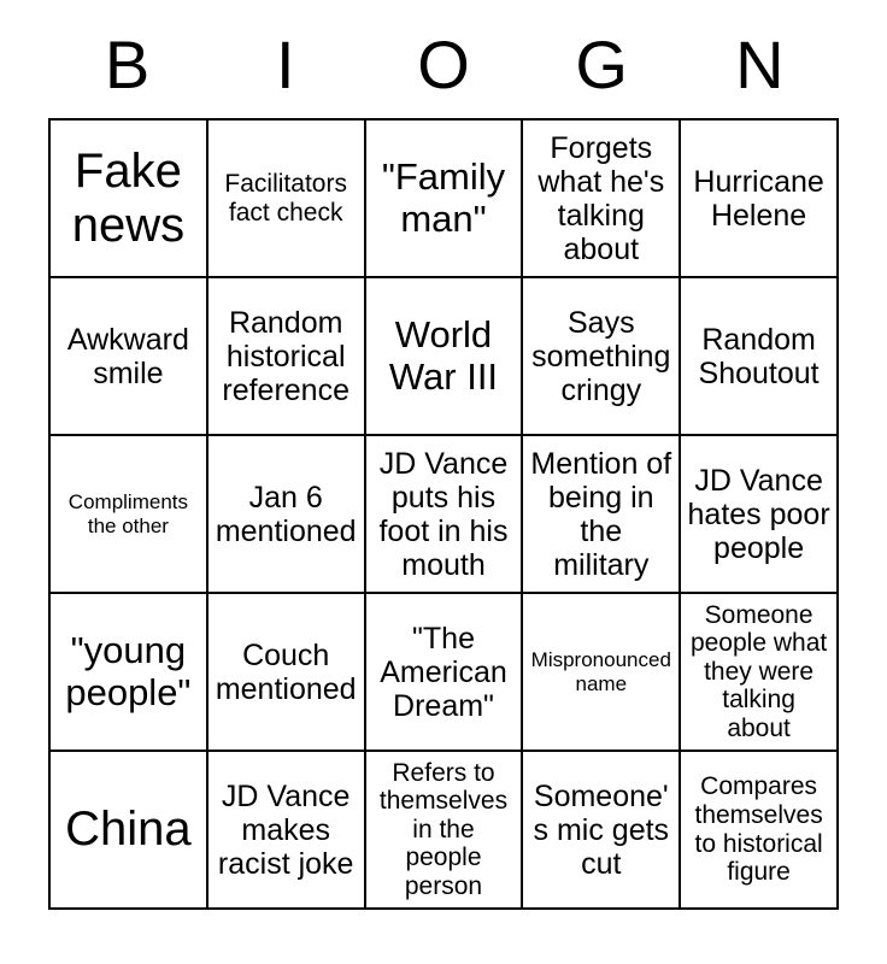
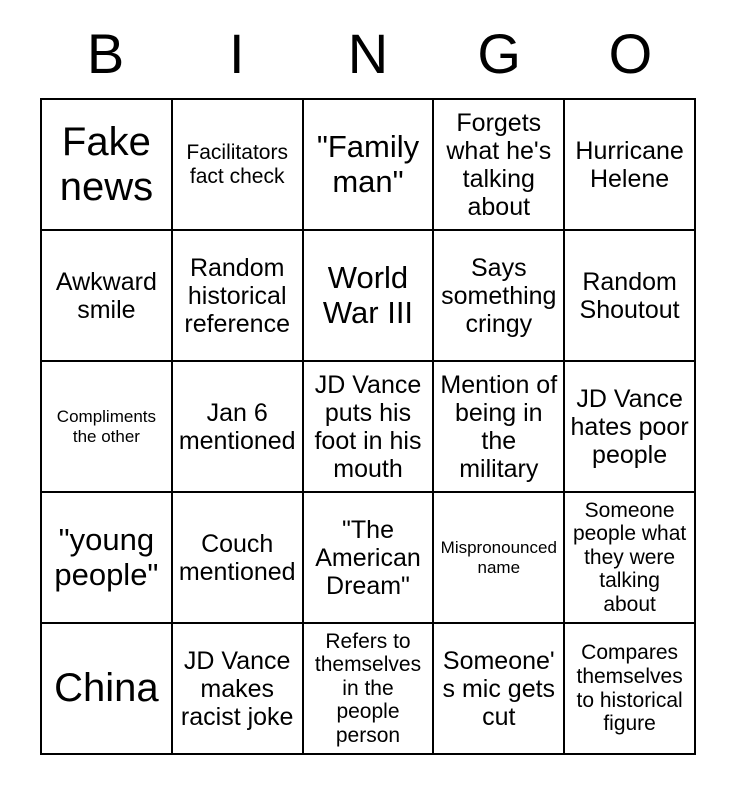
  B
  I
- O
+ N
  G
- N
+ O
  Fake news
  Facilitators fact check
  "Family man"
  Forgets what he's talking about
  Hurricane Helene
  Awkward smile
  Random historical reference
  World War III
  Says something cringy
  Random Shoutout
  Compliments the other
  Jan 6 mentioned
  JD Vance puts his foot in his mouth
  Mention of being in the military
  JD Vance hates poor people
  "young people"
  Couch mentioned
  "The American Dream"
  Mispronounced name
  Someone people what they were talking about
  China
  JD Vance makes racist joke
  Refers to themselves in the people person
  Someone's mic gets cut
  Compares themselves to historical figure
